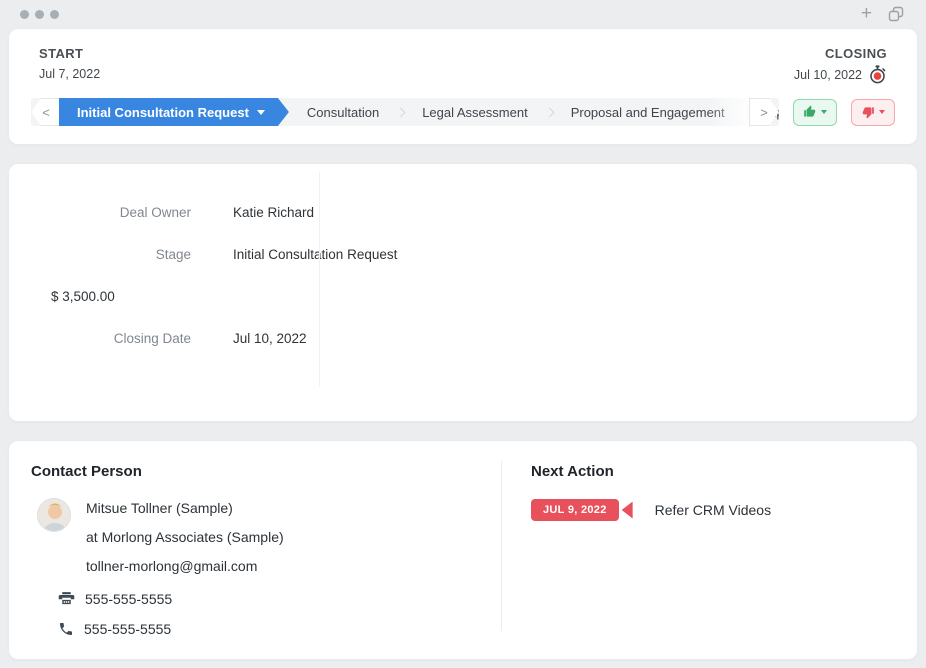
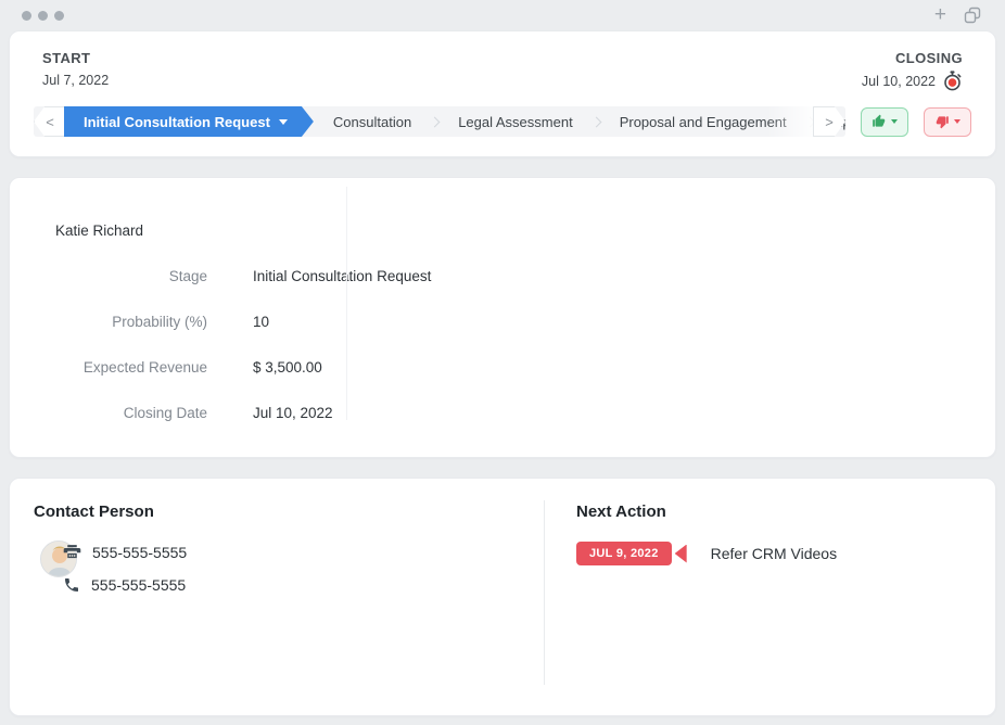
  +
  START
  Jul 7, 2022
  CLOSING
  Jul 10, 2022
  <
  Initial Consultation Request
  Consultation
  Legal Assessment
  Proposal and Engagem
  >
- Deal Owner
  Katie Richard
  Stage
  Initial Consultation Request
+ Probability (%)
+ 10
+ Expected Revenue
  $ 3,500.00
  Closing Date
  Jul 10, 2022
  Contact Person
- Mitsue Tollner (Sample)
- at Morlong Associates (Sample)
- tollner-morlong@gmail.com
  555-555-5555
  555-555-5555
  Next Action
  JUL 9, 2022
  Refer CRM Videos
